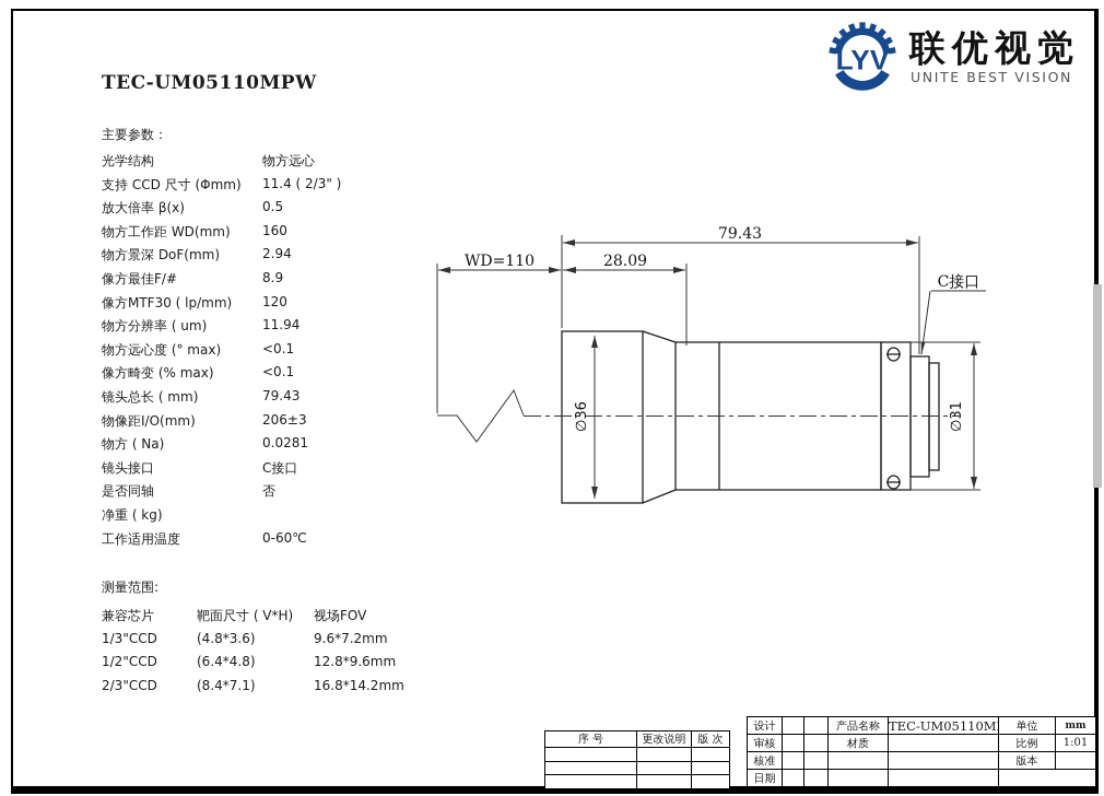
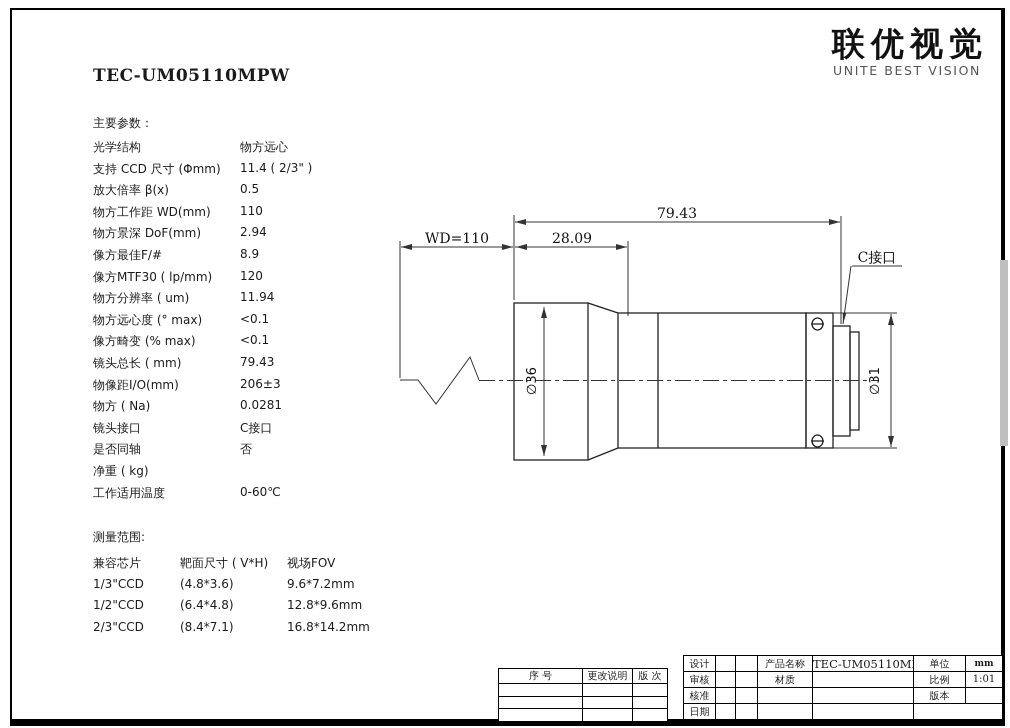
  TEC-UM05110MPW
- LYV
  联优视觉
  UNITE BEST VISION
  主要参数：
  光学结构
  物方远心
  支持 CCD 尺寸 (Φmm)
  11.4 ( 2/3" )
  放大倍率 β(x)
  0.5
  物方工作距 WD(mm)
- 160
+ 110
  物方景深 DoF(mm)
  2.94
  像方最佳F/#
  8.9
  像方MTF30 ( lp/mm)
  120
  物方分辨率 ( um)
  11.94
  物方远心度 (° max)
  <0.1
  像方畸变 (% max)
  <0.1
  镜头总长 ( mm)
  79.43
  物像距I/O(mm)
  206±3
  物方 ( Na)
  0.0281
  镜头接口
  C接口
  是否同轴
  否
  净重 ( kg)
  工作适用温度
  0-60℃
  测量范围:
  兼容芯片
  靶面尺寸 ( V*H)
  视场FOV
  1/3"CCD
  (4.8*3.6)
  9.6*7.2mm
  1/2"CCD
  (6.4*4.8)
  12.8*9.6mm
  2/3"CCD
  (8.4*7.1)
  16.8*14.2mm
  79.43
  28.09
  WD=110
  C接口
  序 号	更改说明	版 次
  设计			产品名称	TEC-UM05110M	单位	mm
  审核			材质		比例	1:01
  核准					版本
  日期
